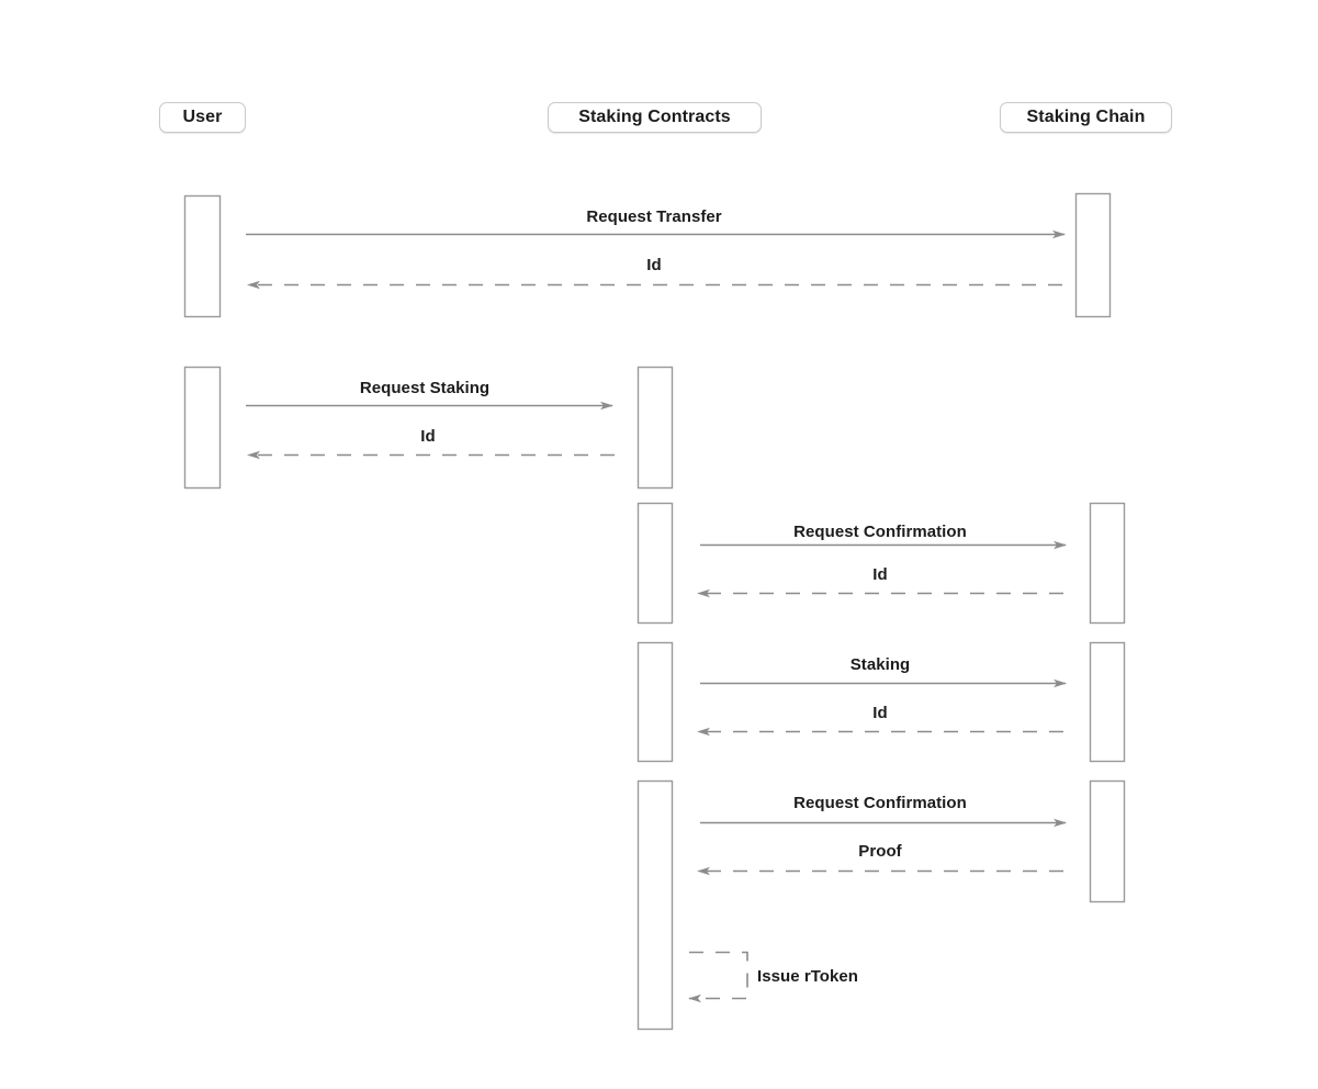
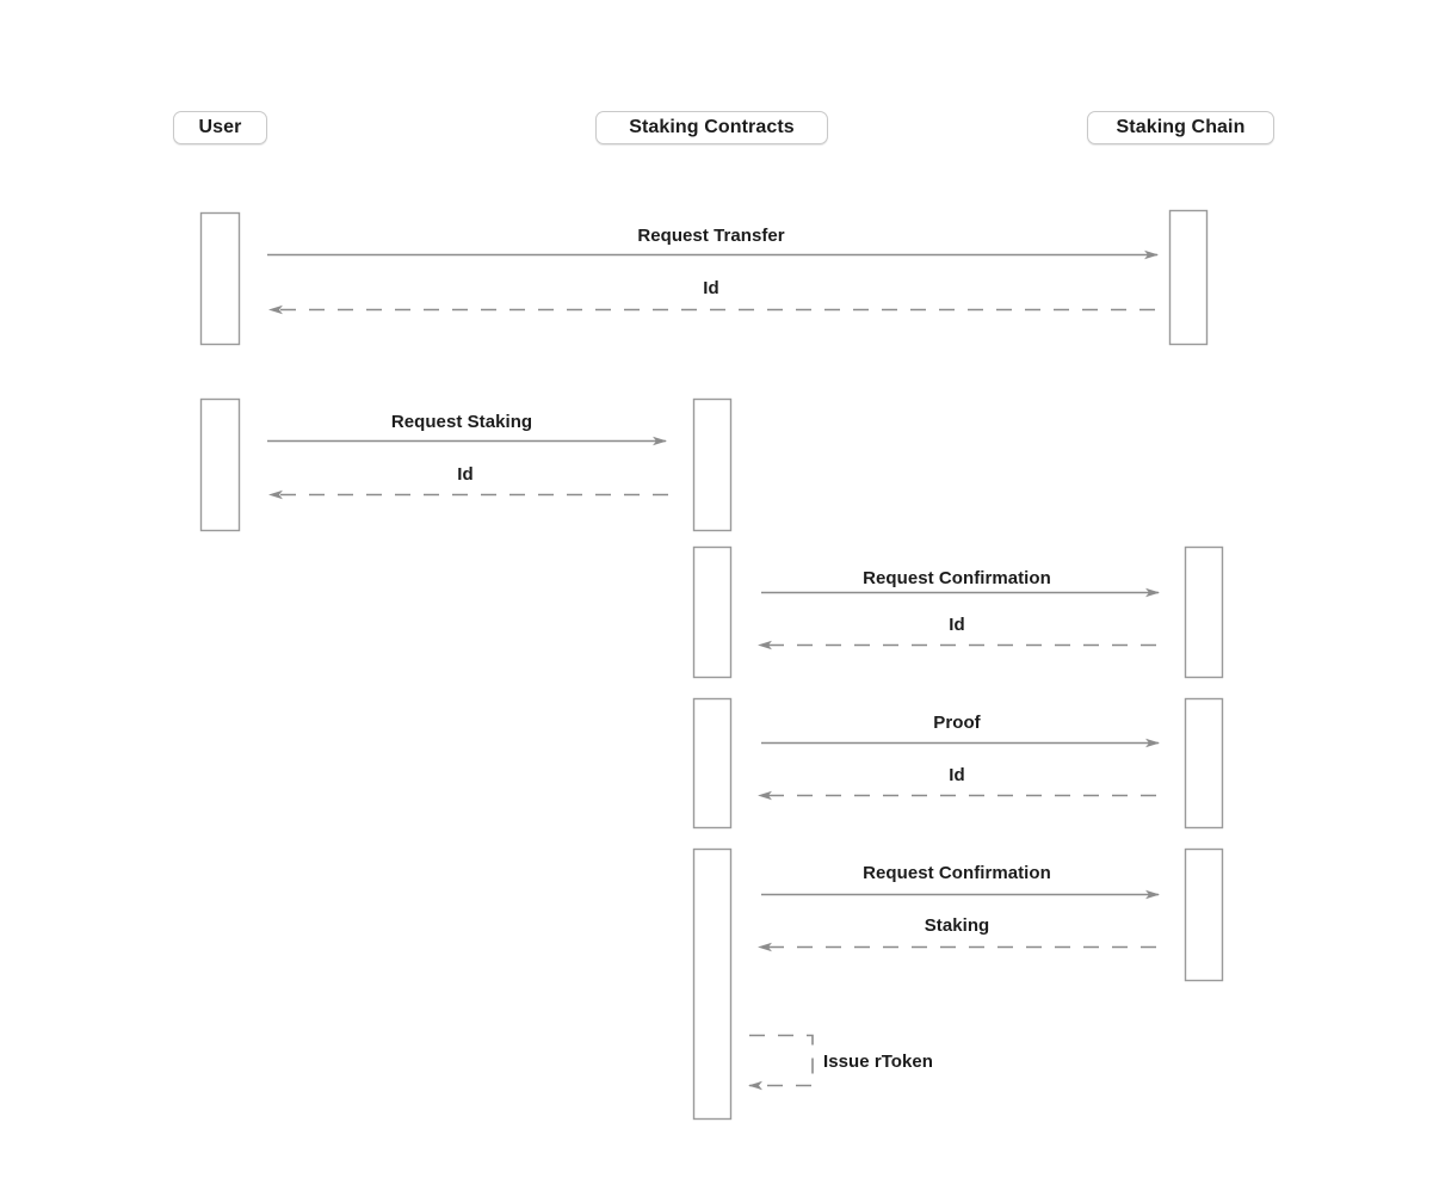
  User
  Staking Contracts
  Staking Chain
  Request Transfer
  Id
  Request Staking
  Id
  Request Confirmation
  Id
- Staking
+ Proof
  Id
  Request Confirmation
- Proof
+ Staking
  Issue rToken
